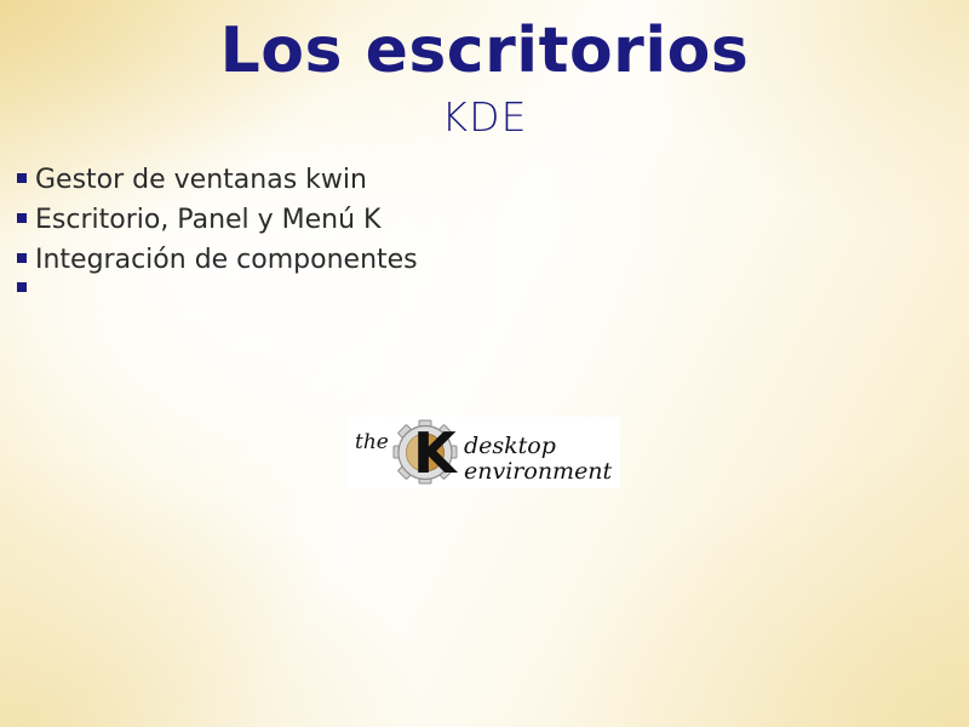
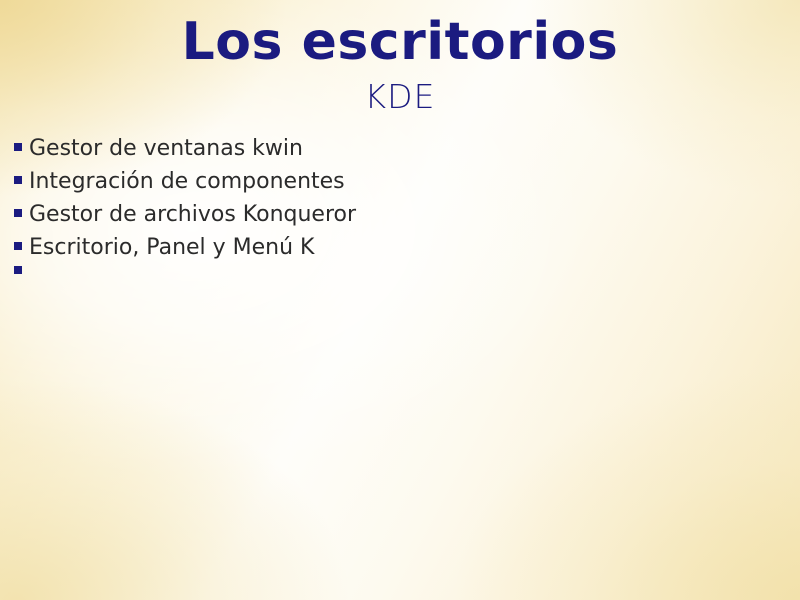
  Los escritorios
  KDE
  Gestor de ventanas kwin
- Escritorio, Panel y Menú K
+ Integración de componentes
+ Gestor de archivos Konqueror
- Integración de componentes
+ Escritorio, Panel y Menú K
- the
- K
- desktop
- environment
